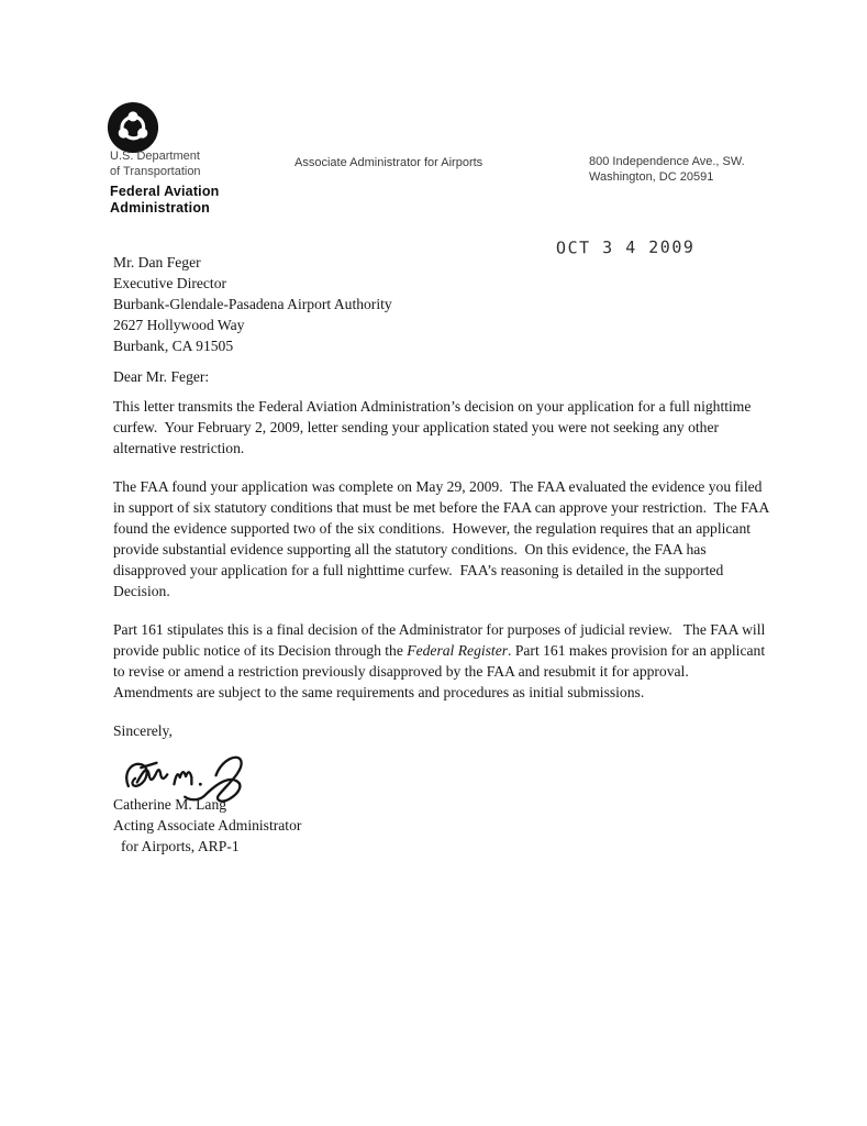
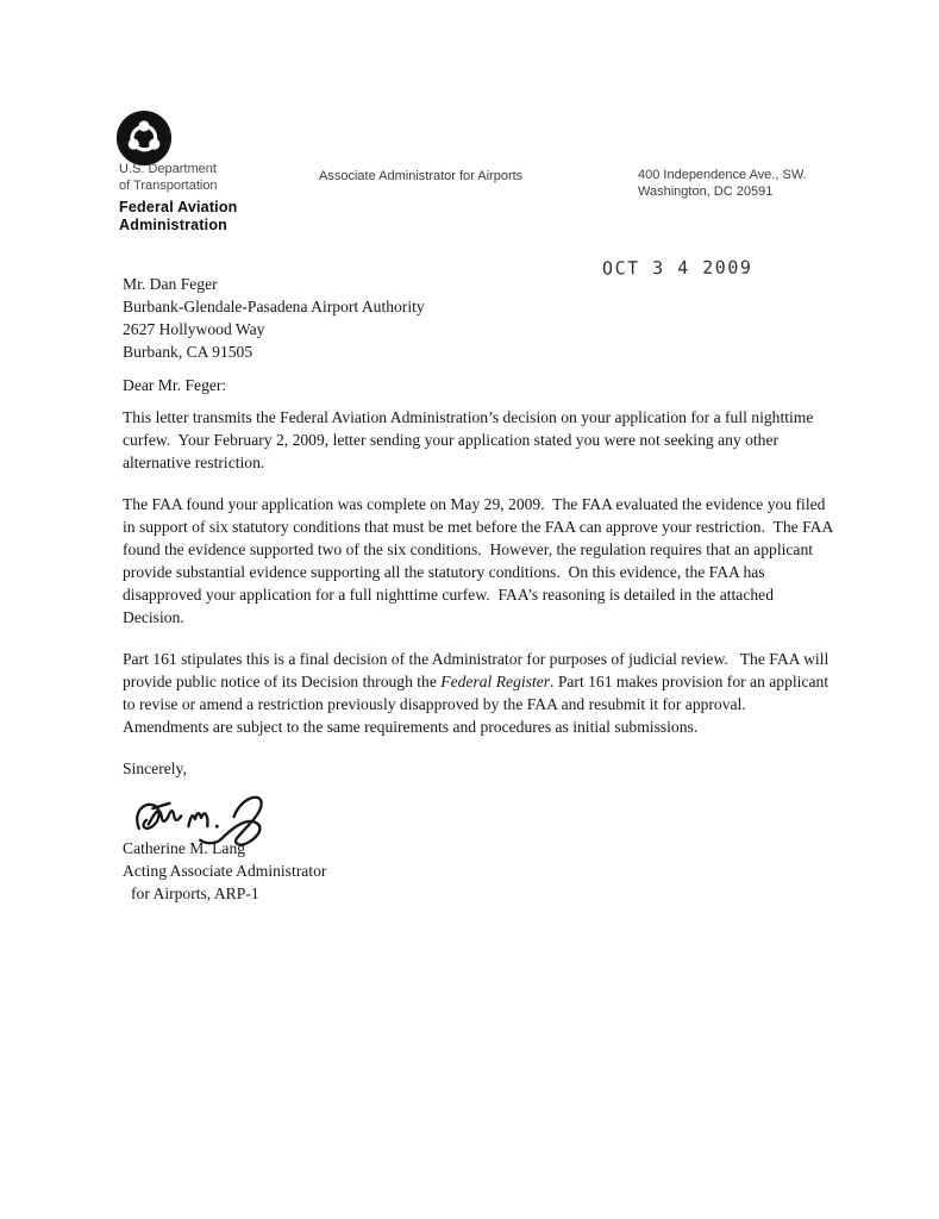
  U.S. Department
  of Transportation
  Federal Aviation
  Administration
  Associate Administrator for Airports
- 800 Independence Ave., SW.
+ 400 Independence Ave., SW.
  Washington, DC 20591
  OCT 3 4 2009
  Mr. Dan Feger
- Executive Director
  Burbank-Glendale-Pasadena Airport Authority
  2627 Hollywood Way
  Burbank, CA 91505
  Dear Mr. Feger:
  This letter transmits the Federal Aviation Administration’s decision on your application for a full nighttime curfew. Your February 2, 2009, letter sending your application stated you were not seeking any other alternative restriction.
- The FAA found your application was complete on May 29, 2009. The FAA evaluated the evidence you filed in support of six statutory conditions that must be met before the FAA can approve your restriction. The FAA found the evidence supported two of the six conditions. However, the regulation requires that an applicant provide substantial evidence supporting all the statutory conditions. On this evidence, the FAA has disapproved your application for a full nighttime curfew. FAA’s reasoning is detailed in the supported Decision.
+ The FAA found your application was complete on May 29, 2009. The FAA evaluated the evidence you filed in support of six statutory conditions that must be met before the FAA can approve your restriction. The FAA found the evidence supported two of the six conditions. However, the regulation requires that an applicant provide substantial evidence supporting all the statutory conditions. On this evidence, the FAA has disapproved your application for a full nighttime curfew. FAA’s reasoning is detailed in the attached Decision.
  Part 161 stipulates this is a final decision of the Administrator for purposes of judicial review. The FAA will provide public notice of its Decision through the Federal Register. Part 161 makes provision for an applicant to revise or amend a restriction previously disapproved by the FAA and resubmit it for approval. Amendments are subject to the same requirements and procedures as initial submissions.
  Sincerely,
  Catherine M. Lang
  Acting Associate Administrator
  for Airports, ARP-1
